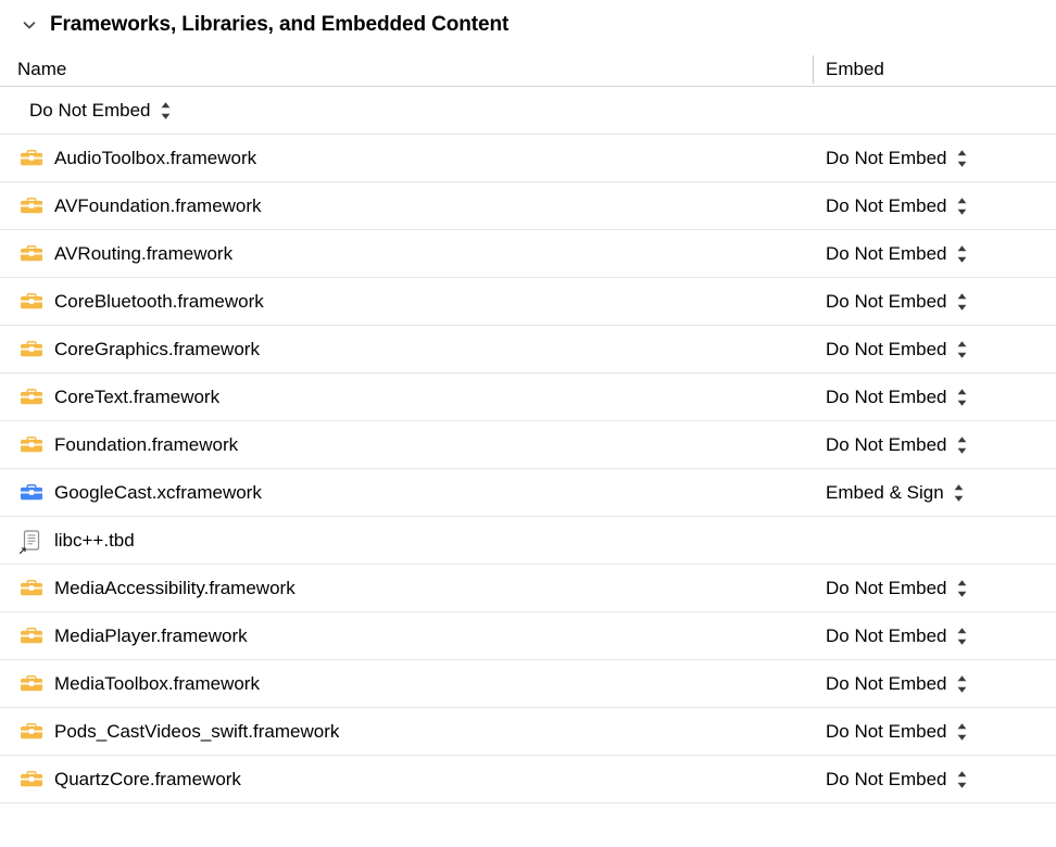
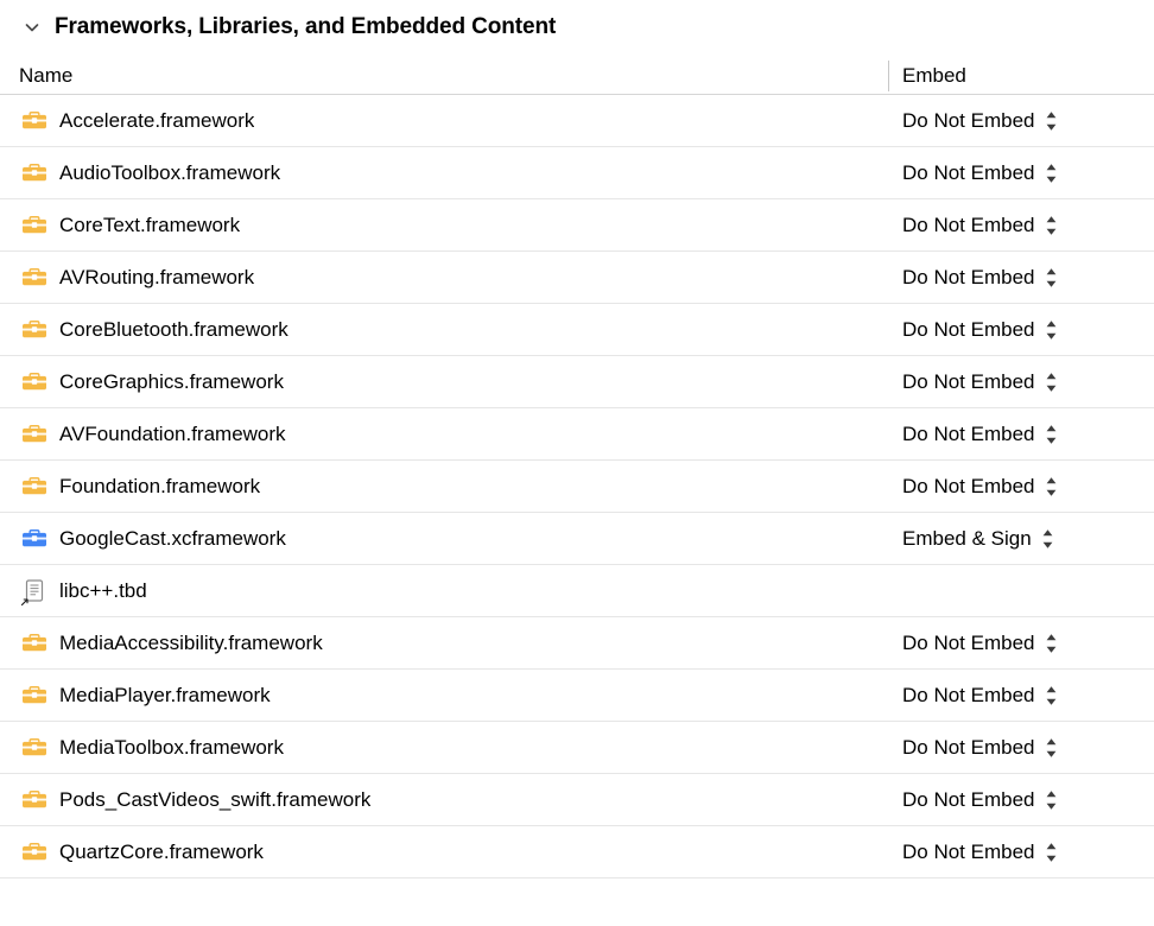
  Frameworks, Libraries, and Embedded Content
  Name
  Embed
+ Accelerate.framework
  Do Not Embed
  AudioToolbox.framework
  Do Not Embed
- AVFoundation.framework
+ CoreText.framework
  Do Not Embed
  AVRouting.framework
  Do Not Embed
  CoreBluetooth.framework
  Do Not Embed
  CoreGraphics.framework
  Do Not Embed
- CoreText.framework
+ AVFoundation.framework
  Do Not Embed
  Foundation.framework
  Do Not Embed
  GoogleCast.xcframework
  Embed & Sign
  libc++.tbd
  MediaAccessibility.framework
  Do Not Embed
  MediaPlayer.framework
  Do Not Embed
  MediaToolbox.framework
  Do Not Embed
  Pods_CastVideos_swift.framework
  Do Not Embed
  QuartzCore.framework
  Do Not Embed
